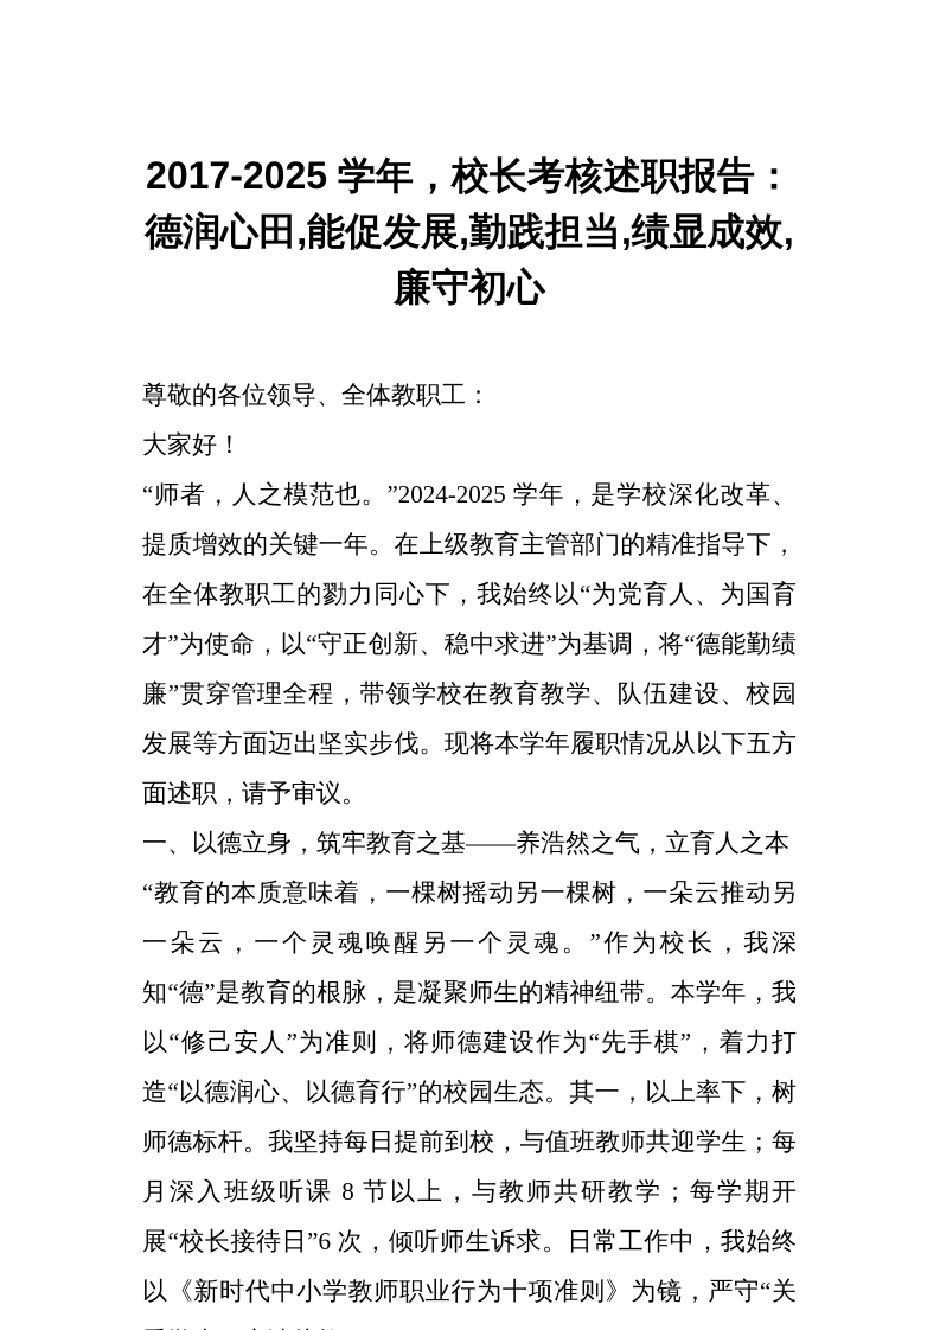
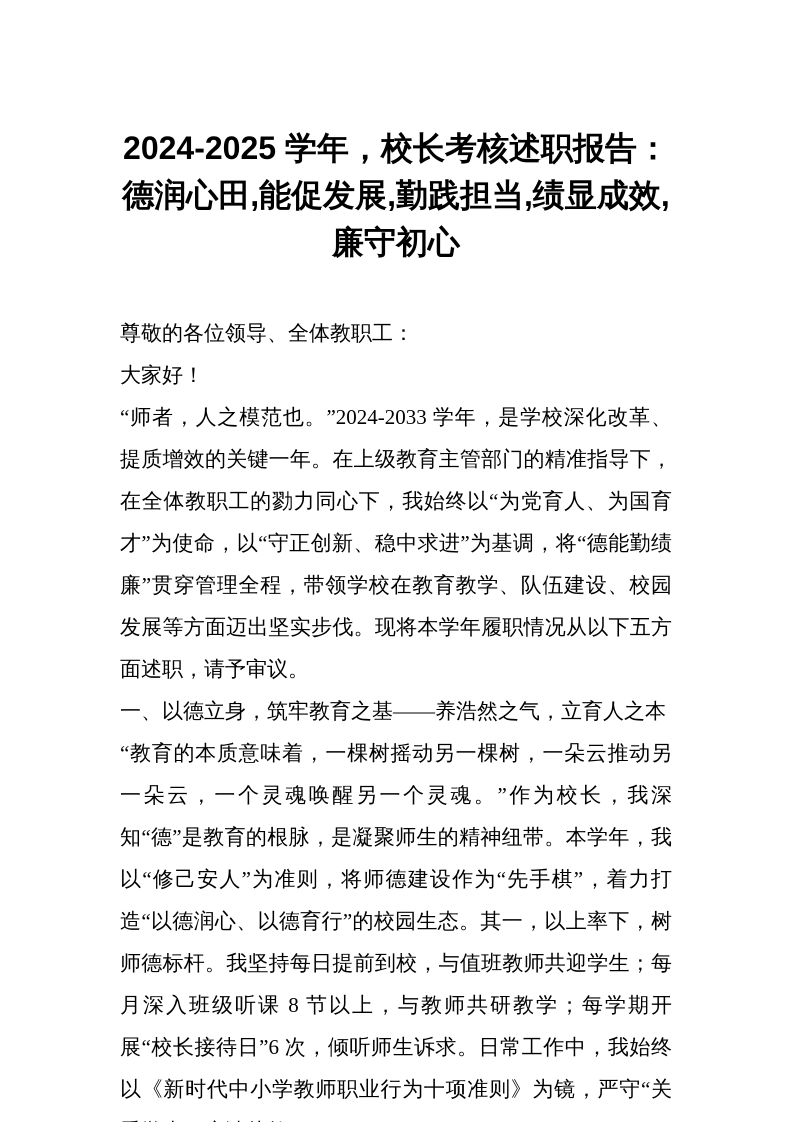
- 2017-2025 学年，校长考核述职报告：德润心田,能促发展,勤践担当,绩显成效,廉守初心
+ 2024-2025 学年，校长考核述职报告：德润心田,能促发展,勤践担当,绩显成效,廉守初心
  尊敬的各位领导、全体教职工：
  大家好！
- “师者，人之模范也。”2024-2025 学年，是学校深化改革、提质增效的关键一年。在上级教育主管部门的精准指导下，在全体教职工的勠力同心下，我始终以“为党育人、为国育才”为使命，以“守正创新、稳中求进”为基调，将“德能勤绩廉”贯穿管理全程，带领学校在教育教学、队伍建设、校园发展等方面迈出坚实步伐。现将本学年履职情况从以下五方面述职，请予审议。
+ “师者，人之模范也。”2024-2033 学年，是学校深化改革、提质增效的关键一年。在上级教育主管部门的精准指导下，在全体教职工的勠力同心下，我始终以“为党育人、为国育才”为使命，以“守正创新、稳中求进”为基调，将“德能勤绩廉”贯穿管理全程，带领学校在教育教学、队伍建设、校园发展等方面迈出坚实步伐。现将本学年履职情况从以下五方面述职，请予审议。
  一、以德立身，筑牢教育之基——养浩然之气，立育人之本
  “教育的本质意味着，一棵树摇动另一棵树，一朵云推动另一朵云，一个灵魂唤醒另一个灵魂。”作为校长，我深知“德”是教育的根脉，是凝聚师生的精神纽带。本学年，我以“修己安人”为准则，将师德建设作为“先手棋”，着力打造“以德润心、以德育行”的校园生态。其一，以上率下，树师德标杆。我坚持每日提前到校，与值班教师共迎学生；每月深入班级听课 8 节以上，与教师共研教学；每学期开展“校长接待日”6 次，倾听师生诉求。日常工作中，我始终以《新时代中小学教师职业行为十项准则》为镜，严守“关
